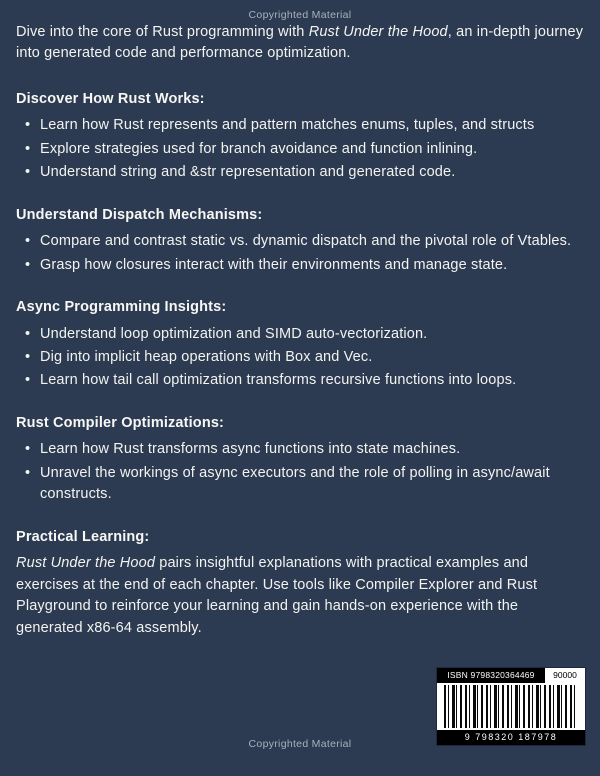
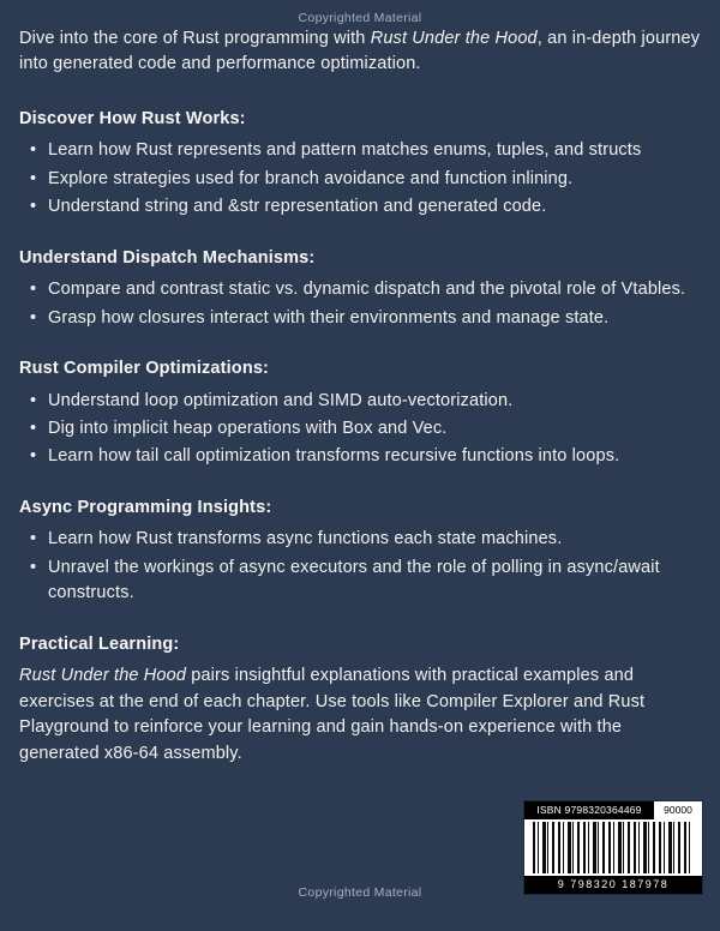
  Copyrighted Material
  Dive into the core of Rust programming with Rust Under the Hood, an in-depth journey into generated code and performance optimization.
  Discover How Rust Works:
  Learn how Rust represents and pattern matches enums, tuples, and structs
  Explore strategies used for branch avoidance and function inlining.
  Understand string and &str representation and generated code.
  Understand Dispatch Mechanisms:
  Compare and contrast static vs. dynamic dispatch and the pivotal role of Vtables.
  Grasp how closures interact with their environments and manage state.
- Async Programming Insights:
+ Rust Compiler Optimizations:
  Understand loop optimization and SIMD auto-vectorization.
  Dig into implicit heap operations with Box and Vec.
  Learn how tail call optimization transforms recursive functions into loops.
- Rust Compiler Optimizations:
+ Async Programming Insights:
- Learn how Rust transforms async functions into state machines.
+ Learn how Rust transforms async functions each state machines.
  Unravel the workings of async executors and the role of polling in async/await constructs.
  Practical Learning:
  Rust Under the Hood pairs insightful explanations with practical examples and exercises at the end of each chapter. Use tools like Compiler Explorer and Rust Playground to reinforce your learning and gain hands-on experience with the generated x86-64 assembly.
  ISBN 9798320364469
  90000
  9 798320 187978
  Copyrighted Material
